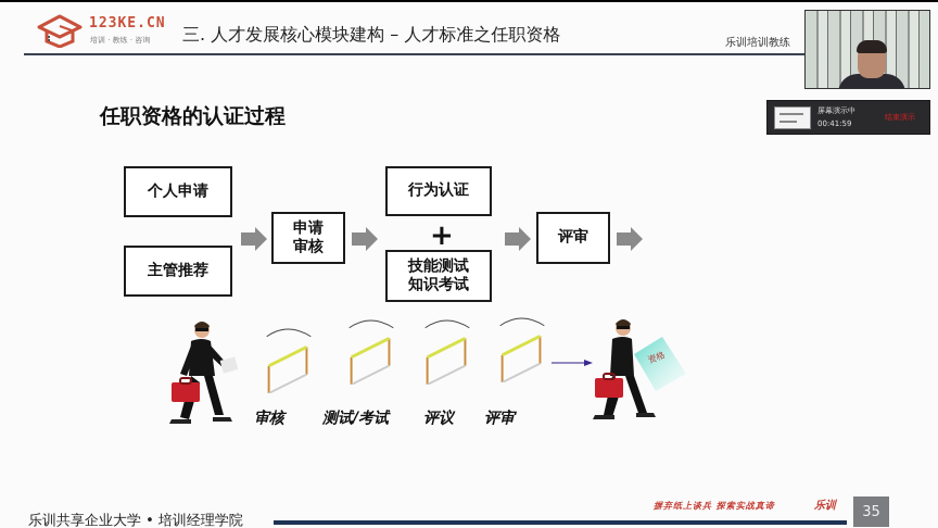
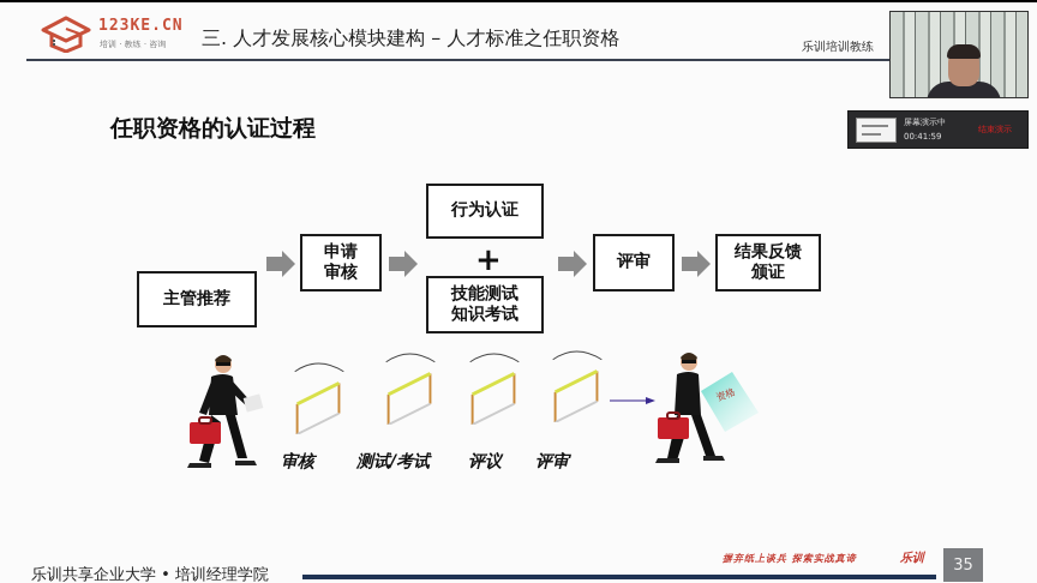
  123KE.CN
  培训 · 教练 · 咨询
  三. 人才发展核心模块建构 – 人才标准之任职资格
  乐训培训教练
  任职资格的认证过程
- 个人申请
  主管推荐
  申请
  审核
  行为认证
  +
  技能测试
  知识考试
  评审
+ 结果反馈
+ 颁证
  审核
  测试/考试
  评议
  评审
  乐训共享企业大学 • 培训经理学院
  摒弃纸上谈兵 探索实战真谛
  乐训
  35
  屏幕演示中
  00:41:59
  结束演示
